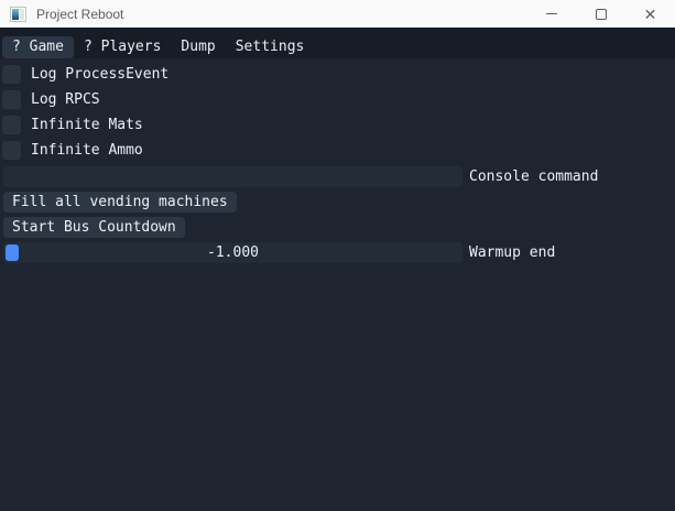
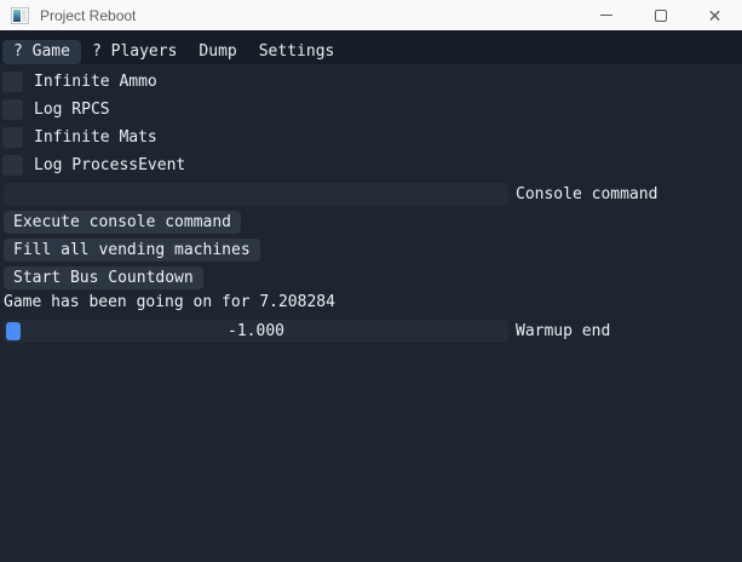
  Project Reboot
  ✕
  ? Game
  ? Players
  Dump
  Settings
- Log ProcessEvent
+ Infinite Ammo
  Log RPCS
  Infinite Mats
- Infinite Ammo
+ Log ProcessEvent
  Console command
+ Execute console command
  Fill all vending machines
  Start Bus Countdown
+ Game has been going on for 7.208284
  -1.000
  Warmup end
